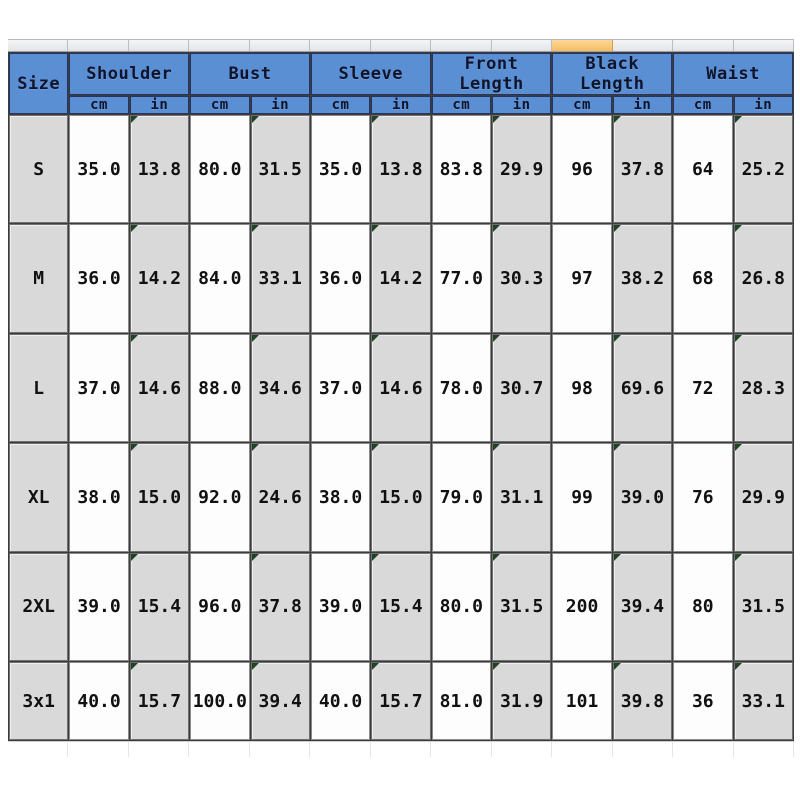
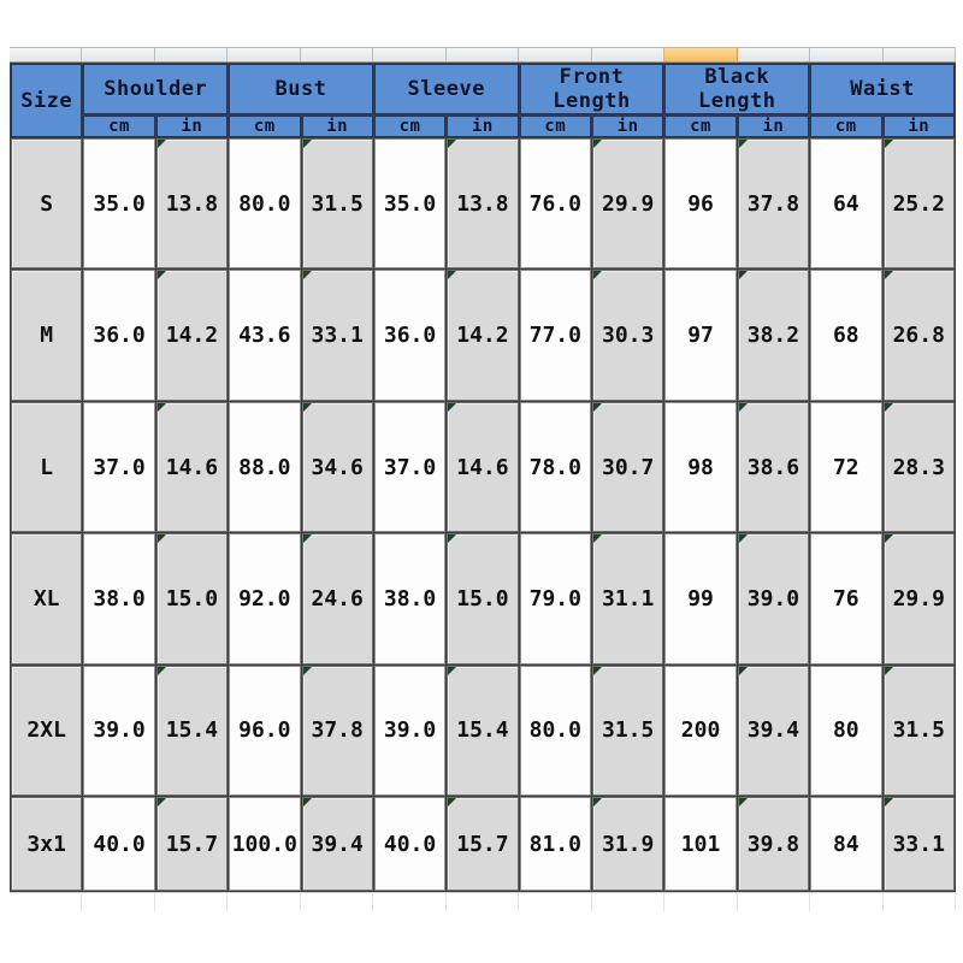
  Size	Shoulder	Bust	Sleeve	Front Length	Black Length	Waist
  cm	in	cm	in	cm	in	cm	in	cm	in	cm	in
- S	35.0	13.8	80.0	31.5	35.0	13.8	83.8	29.9	96	37.8	64	25.2
+ S	35.0	13.8	80.0	31.5	35.0	13.8	76.0	29.9	96	37.8	64	25.2
- M	36.0	14.2	84.0	33.1	36.0	14.2	77.0	30.3	97	38.2	68	26.8
+ M	36.0	14.2	43.6	33.1	36.0	14.2	77.0	30.3	97	38.2	68	26.8
- L	37.0	14.6	88.0	34.6	37.0	14.6	78.0	30.7	98	69.6	72	28.3
+ L	37.0	14.6	88.0	34.6	37.0	14.6	78.0	30.7	98	38.6	72	28.3
  XL	38.0	15.0	92.0	24.6	38.0	15.0	79.0	31.1	99	39.0	76	29.9
  2XL	39.0	15.4	96.0	37.8	39.0	15.4	80.0	31.5	200	39.4	80	31.5
- 3x1	40.0	15.7	100.0	39.4	40.0	15.7	81.0	31.9	101	39.8	36	33.1
+ 3x1	40.0	15.7	100.0	39.4	40.0	15.7	81.0	31.9	101	39.8	84	33.1
